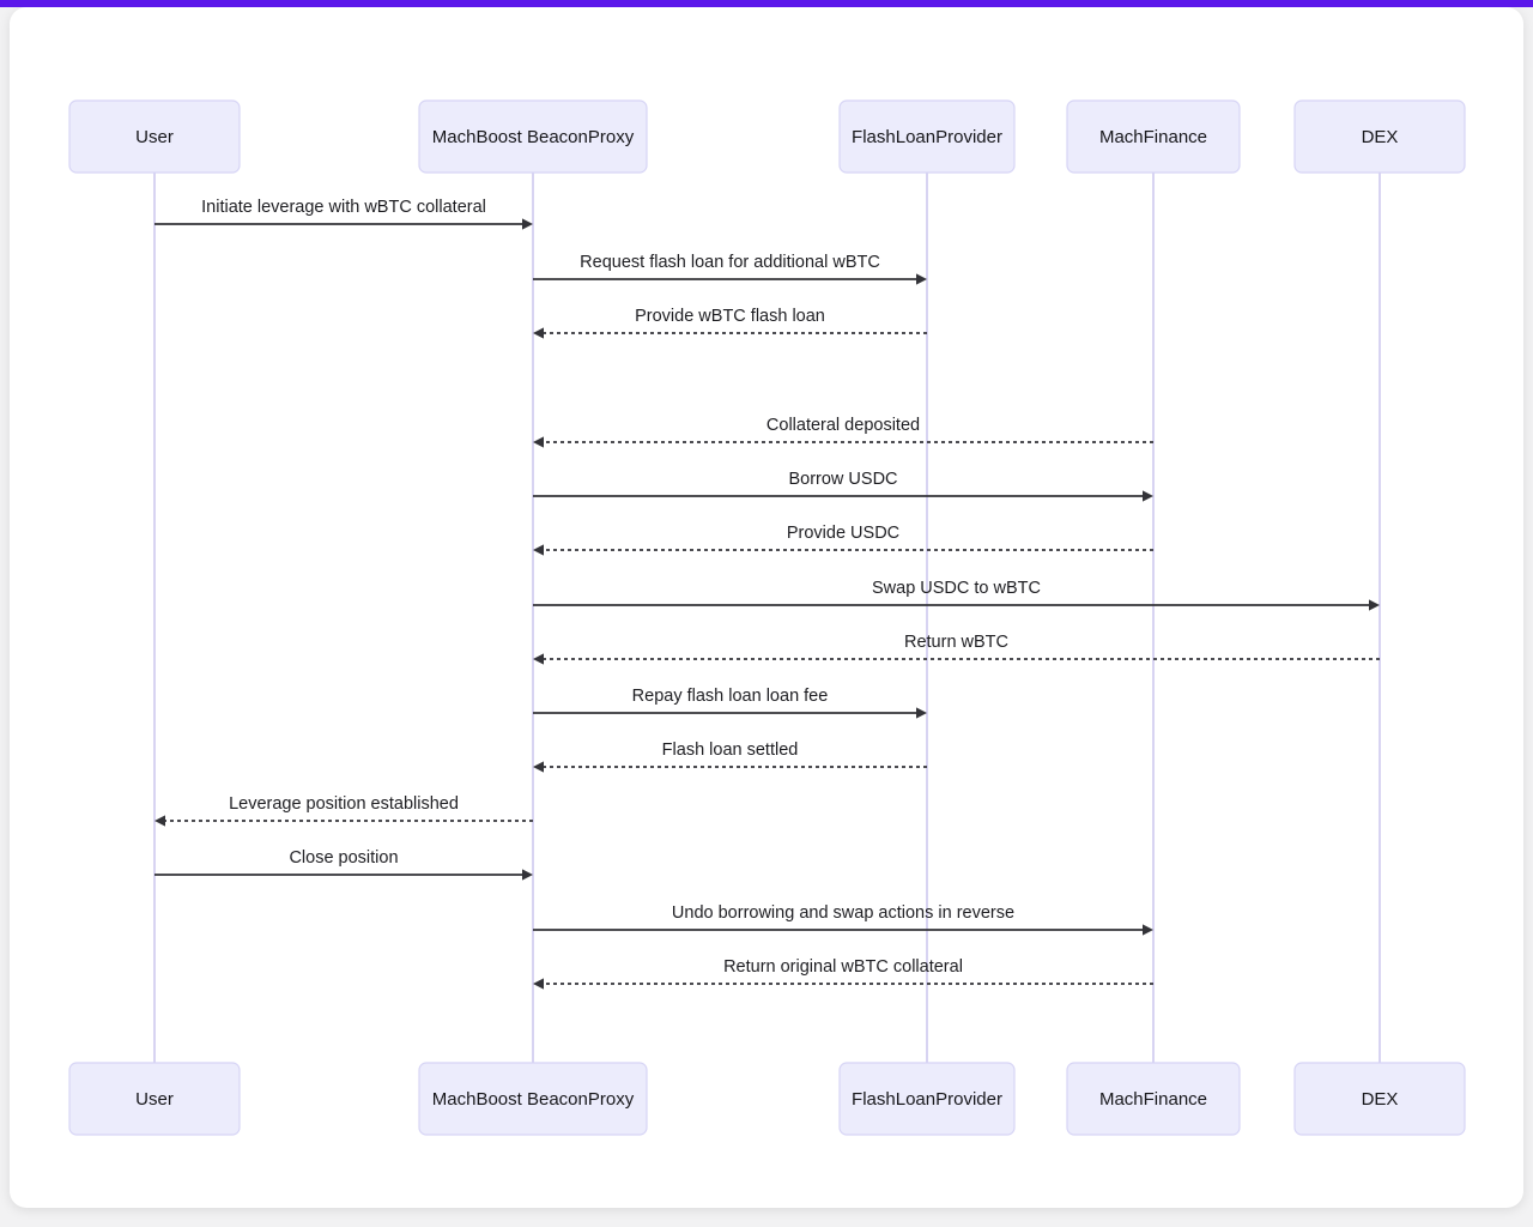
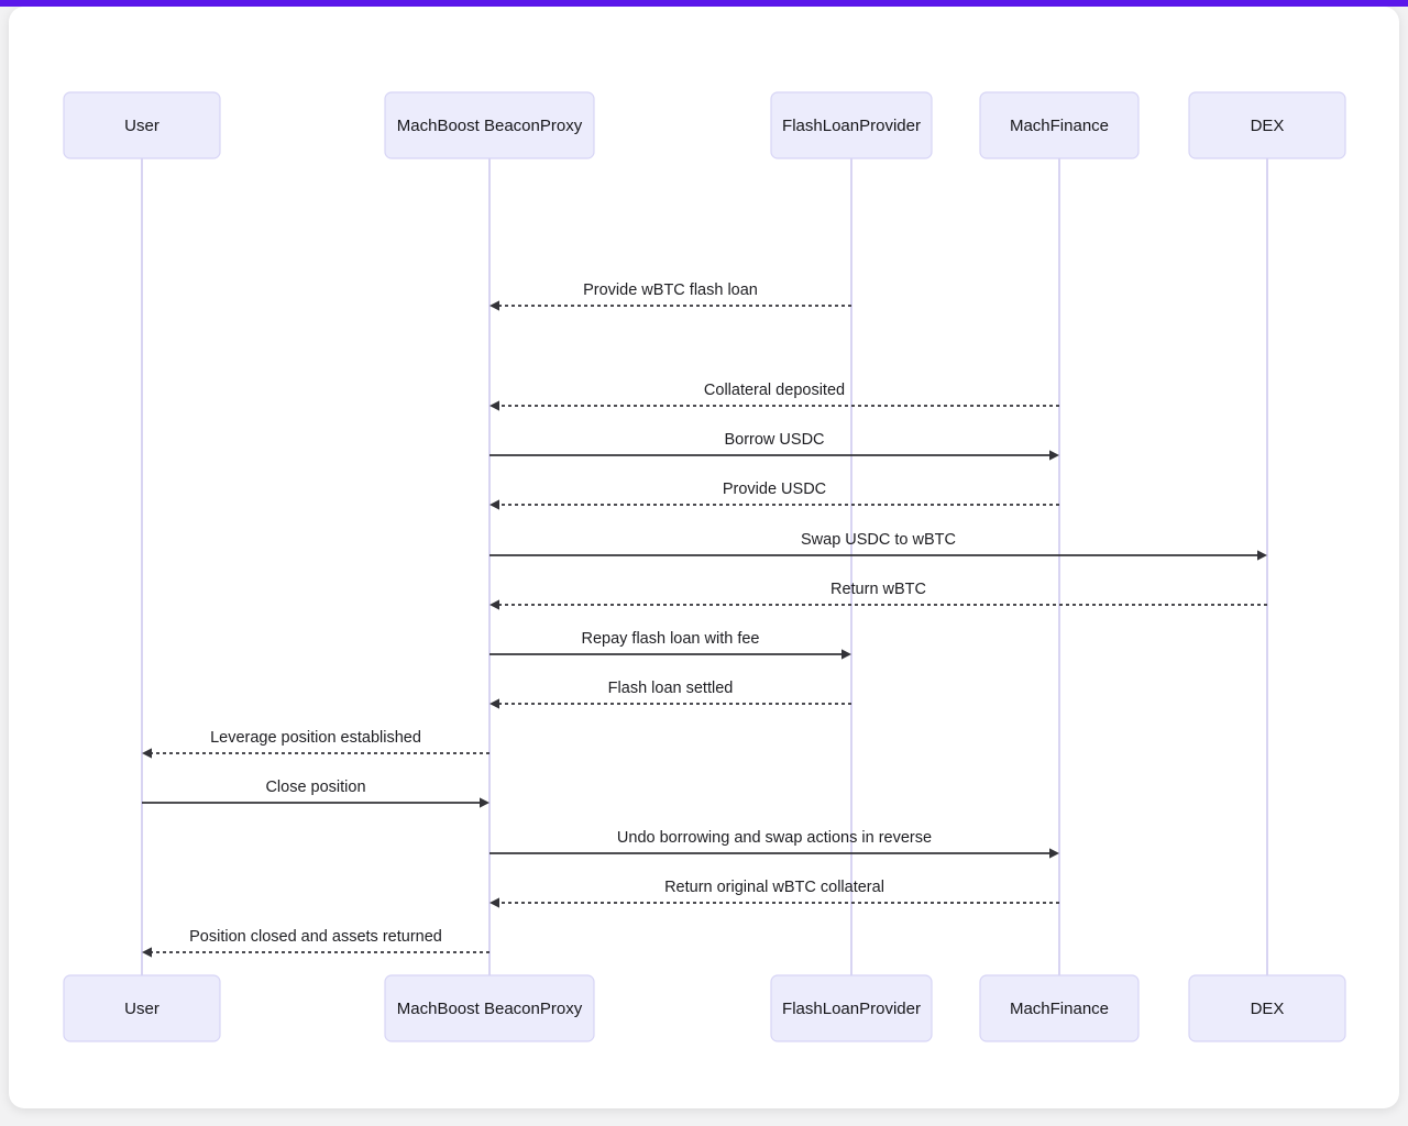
- Initiate leverage with wBTC collateral
- Request flash loan for additional wBTC
  Provide wBTC flash loan
  Collateral deposited
  Borrow USDC
  Provide USDC
  Swap USDC to wBTC
  Return wBTC
- Repay flash loan loan fee
+ Repay flash loan with fee
  Flash loan settled
  Leverage position established
  Close position
  Undo borrowing and swap actions in reverse
  Return original wBTC collateral
+ Position closed and assets returned
  User
  MachBoost BeaconProxy
  FlashLoanProvider
  MachFinance
  DEX
  User
  MachBoost BeaconProxy
  FlashLoanProvider
  MachFinance
  DEX
